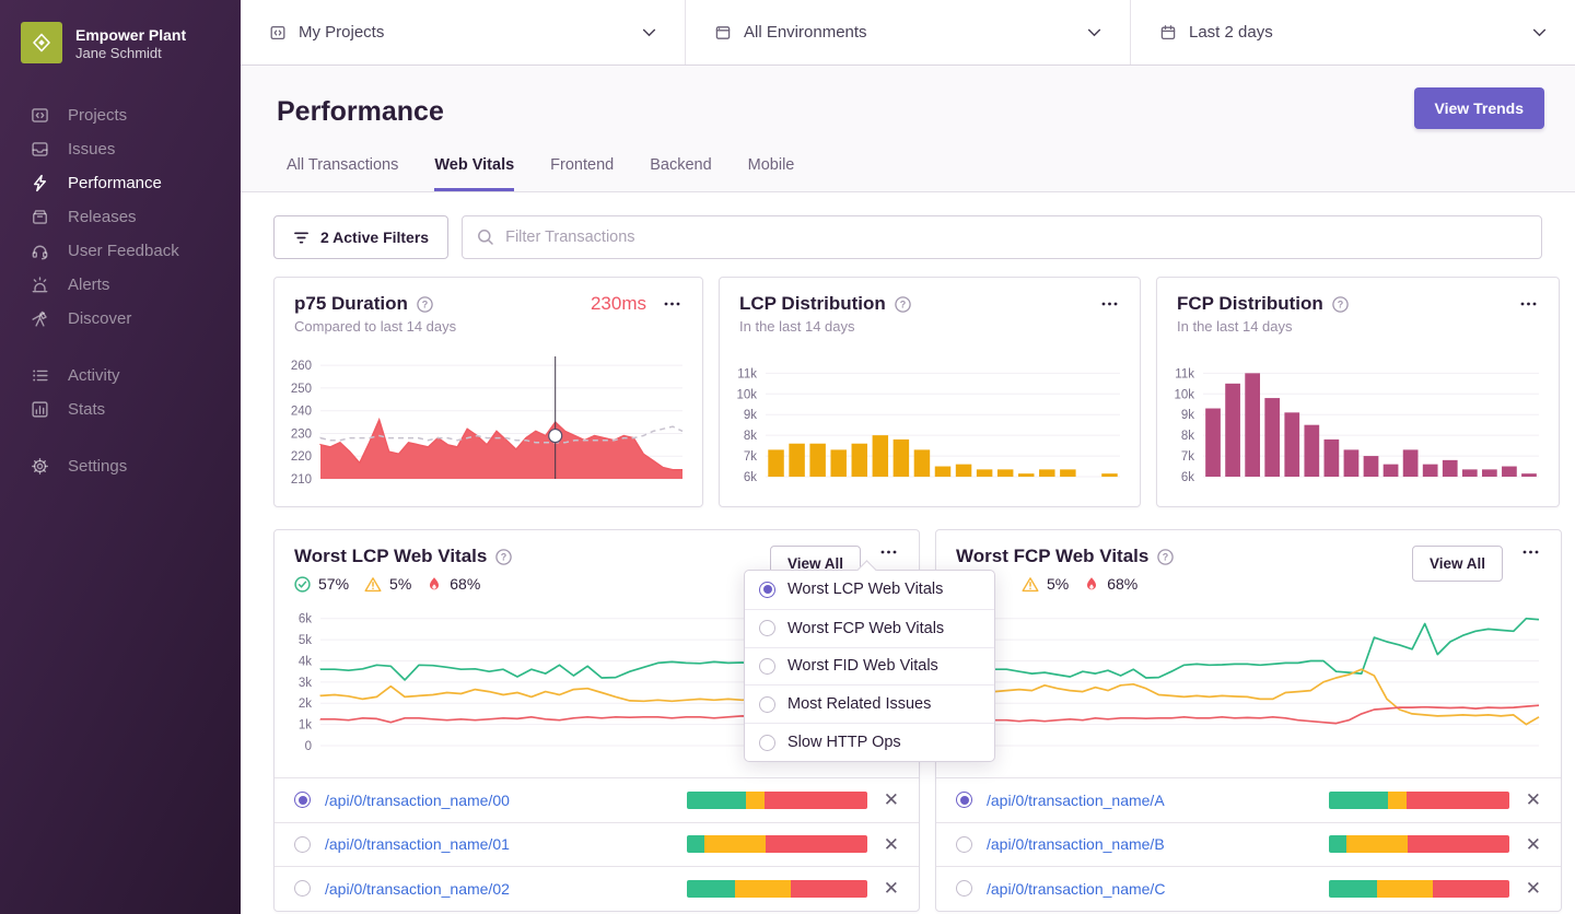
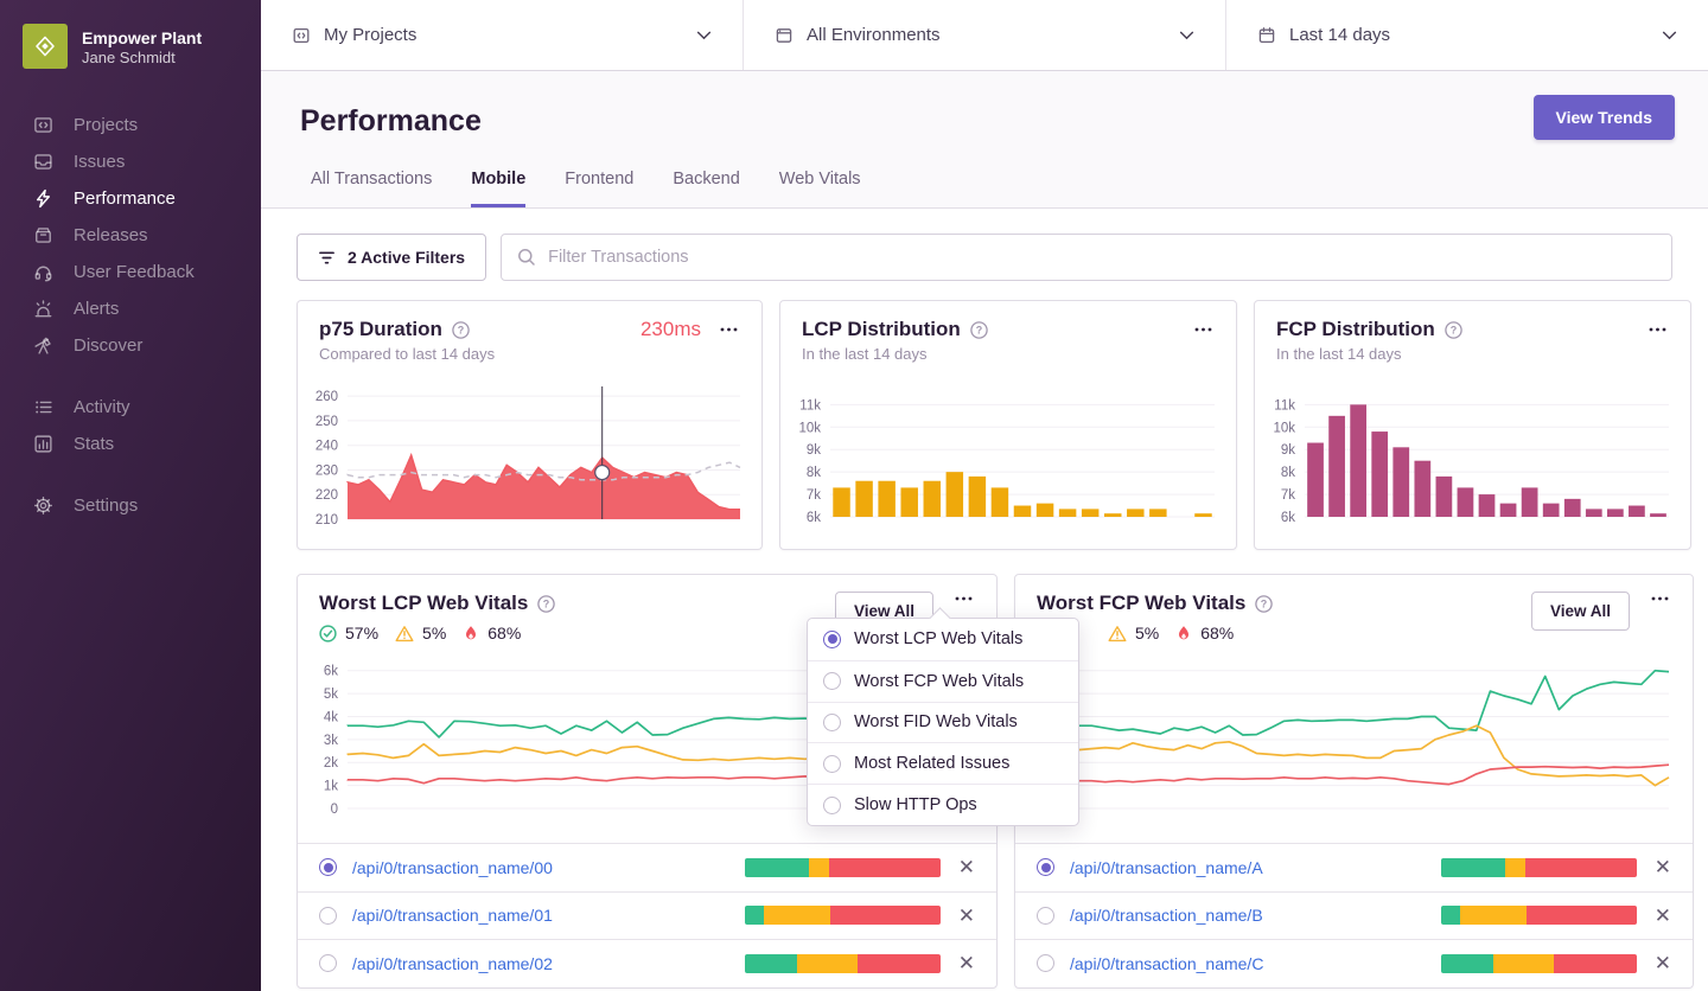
  Empower Plant
  Jane Schmidt
  Projects
  Issues
  Performance
  Releases
  User Feedback
  Alerts
  Discover
  Activity
  Stats
  Settings
  My Projects
  All Environments
- Last 2 days
+ Last 14 days
  Performance
  View Trends
  All Transactions
- Web Vitals
+ Mobile
  Frontend
  Backend
- Mobile
+ Web Vitals
  2 Active Filters
  Filter Transactions
  p75 Duration
  ?
  230ms
  Compared to last 14 days
  260
  250
  240
  230
  220
  210
  LCP Distribution
  ?
  In the last 14 days
  11k
  10k
  9k
  8k
  7k
  6k
  FCP Distribution
  ?
  In the last 14 days
  11k
  10k
  9k
  8k
  7k
  6k
  Worst LCP Web Vitals
  ?
  57%
  5%
  68%
  View All
  6k
  5k
  4k
  3k
  2k
  1k
  0
  /api/0/transaction_name/00
  ✕
  /api/0/transaction_name/01
  ✕
  /api/0/transaction_name/02
  ✕
  Worst FCP Web Vitals
  ?
  5%
  68%
  View All
  /api/0/transaction_name/A
  ✕
  /api/0/transaction_name/B
  ✕
  /api/0/transaction_name/C
  ✕
  Worst LCP Web Vitals
  Worst FCP Web Vitals
  Worst FID Web Vitals
  Most Related Issues
  Slow HTTP Ops
